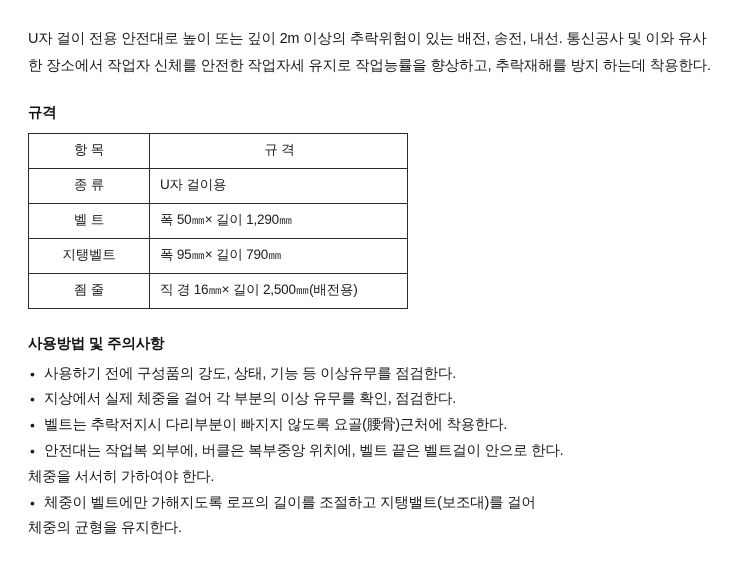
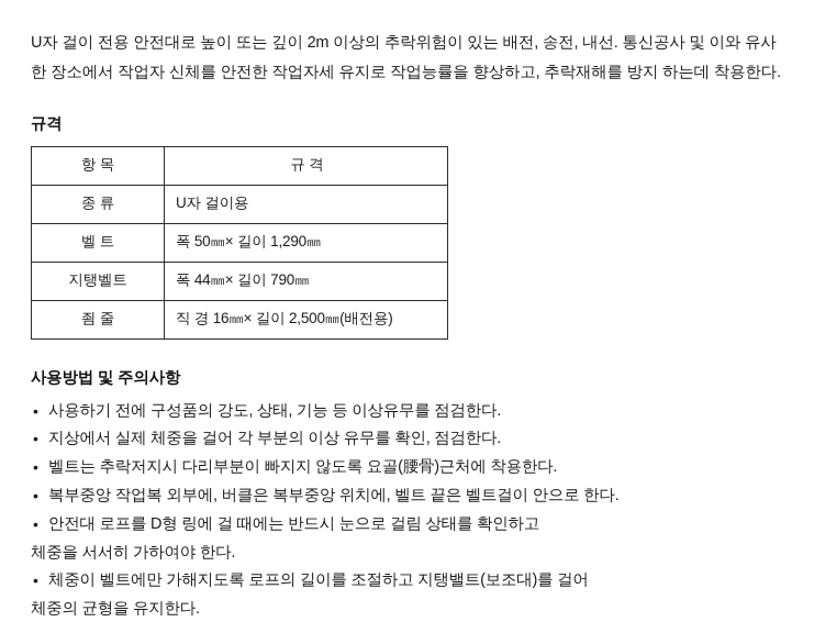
  U자 걸이 전용 안전대로 높이 또는 깊이 2m 이상의 추락위험이 있는 배전, 송전, 내선. 통신공사 및 이와 유사한 장소에서 작업자 신체를 안전한 작업자세 유지로 작업능률을 향상하고, 추락재해를 방지 하는데 착용한다.
  규격
  항 목	규 격
  종 류	U자 걸이용
  벨 트	폭 50㎜× 길이 1,290㎜
- 지탱벨트	폭 95㎜× 길이 790㎜
+ 지탱벨트	폭 44㎜× 길이 790㎜
  죔 줄	직 경 16㎜× 길이 2,500㎜(배전용)
  사용방법 및 주의사항
  사용하기 전에 구성품의 강도, 상태, 기능 등 이상유무를 점검한다.
  지상에서 실제 체중을 걸어 각 부분의 이상 유무를 확인, 점검한다.
  벨트는 추락저지시 다리부분이 빠지지 않도록 요골(腰骨)근처에 착용한다.
- 안전대는 작업복 외부에, 버클은 복부중앙 위치에, 벨트 끝은 벨트걸이 안으로 한다.
+ 복부중앙 작업복 외부에, 버클은 복부중앙 위치에, 벨트 끝은 벨트걸이 안으로 한다.
+ 안전대 로프를 D형 링에 걸 때에는 반드시 눈으로 걸림 상태를 확인하고
  체중을 서서히 가하여야 한다.
  체중이 벨트에만 가해지도록 로프의 길이를 조절하고 지탱밸트(보조대)를 걸어
  체중의 균형을 유지한다.
